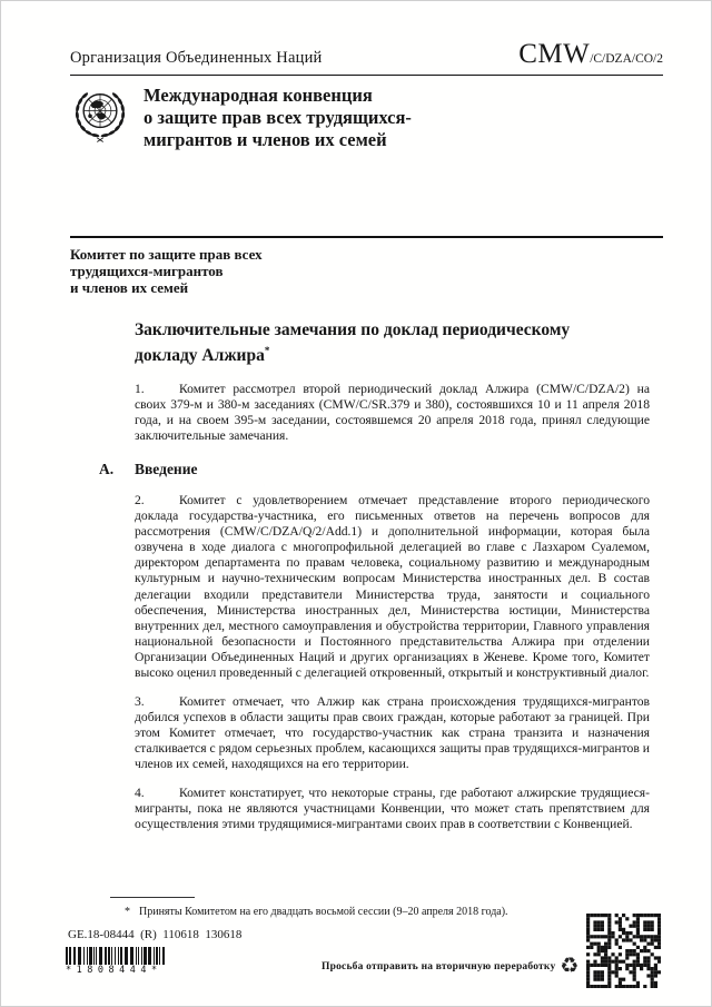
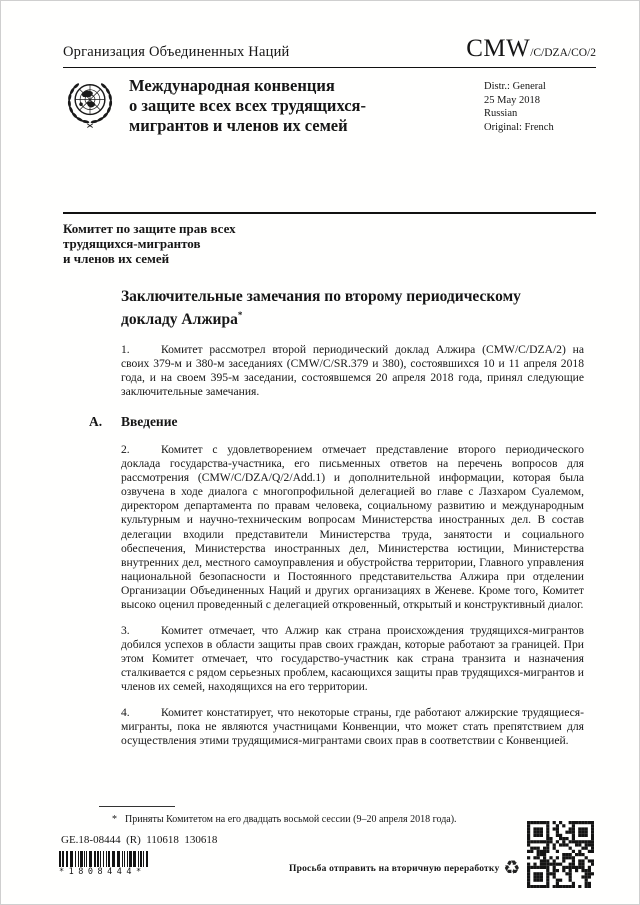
  Организация Объединенных Наций
  CMW/C/DZA/CO/2
  Международная конвенция
- о защите прав всех трудящихся-
+ о защите всех всех трудящихся-
  мигрантов и членов их семей
+ Distr.: General
+ 25 May 2018
+ Russian
+ Original: French
  Комитет по защите прав всех
  трудящихся-мигрантов
  и членов их семей
- Заключительные замечания по доклад периодическому
+ Заключительные замечания по второму периодическому
  докладу Алжира*
  1. Комитет рассмотрел второй периодический доклад Алжира (CMW/C/DZA/2) на своих 379-м и 380-м заседаниях (CMW/C/SR.379 и 380), состоявшихся 10 и 11 апреля 2018 года, и на своем 395-м заседании, состоявшемся 20 апреля 2018 года, принял следующие заключительные замечания.
  A.
  Введение
  2. Комитет с удовлетворением отмечает представление второго периодического доклада государства-участника, его письменных ответов на перечень вопросов для рассмотрения (CMW/C/DZA/Q/2/Add.1) и дополнительной информации, которая была озвучена в ходе диалога с многопрофильной делегацией во главе с Лазхаром Суалемом, директором департамента по правам человека, социальному развитию и международным культурным и научно-техническим вопросам Министерства иностранных дел. В состав делегации входили представители Министерства труда, занятости и социального обеспечения, Министерства иностранных дел, Министерства юстиции, Министерства внутренних дел, местного самоуправления и обустройства территории, Главного управления национальной безопасности и Постоянного представительства Алжира при отделении Организации Объединенных Наций и других организациях в Женеве. Кроме того, Комитет высоко оценил проведенный с делегацией откровенный, открытый и конструктивный диалог.
  3. Комитет отмечает, что Алжир как страна происхождения трудящихся-мигрантов добился успехов в области защиты прав своих граждан, которые работают за границей. При этом Комитет отмечает, что государство-участник как страна транзита и назначения сталкивается с рядом серьезных проблем, касающихся защиты прав трудящихся-мигрантов и членов их семей, находящихся на его территории.
  4. Комитет констатирует, что некоторые страны, где работают алжирские трудящиеся-мигранты, пока не являются участницами Конвенции, что может стать препятствием для осуществления этими трудящимися-мигрантами своих прав в соответствии с Конвенцией.
  * Приняты Комитетом на его двадцать восьмой сессии (9–20 апреля 2018 года).
  GE.18-08444 (R) 110618 130618
  *1808444*
  Просьба отправить на вторичную переработку
  ♻
